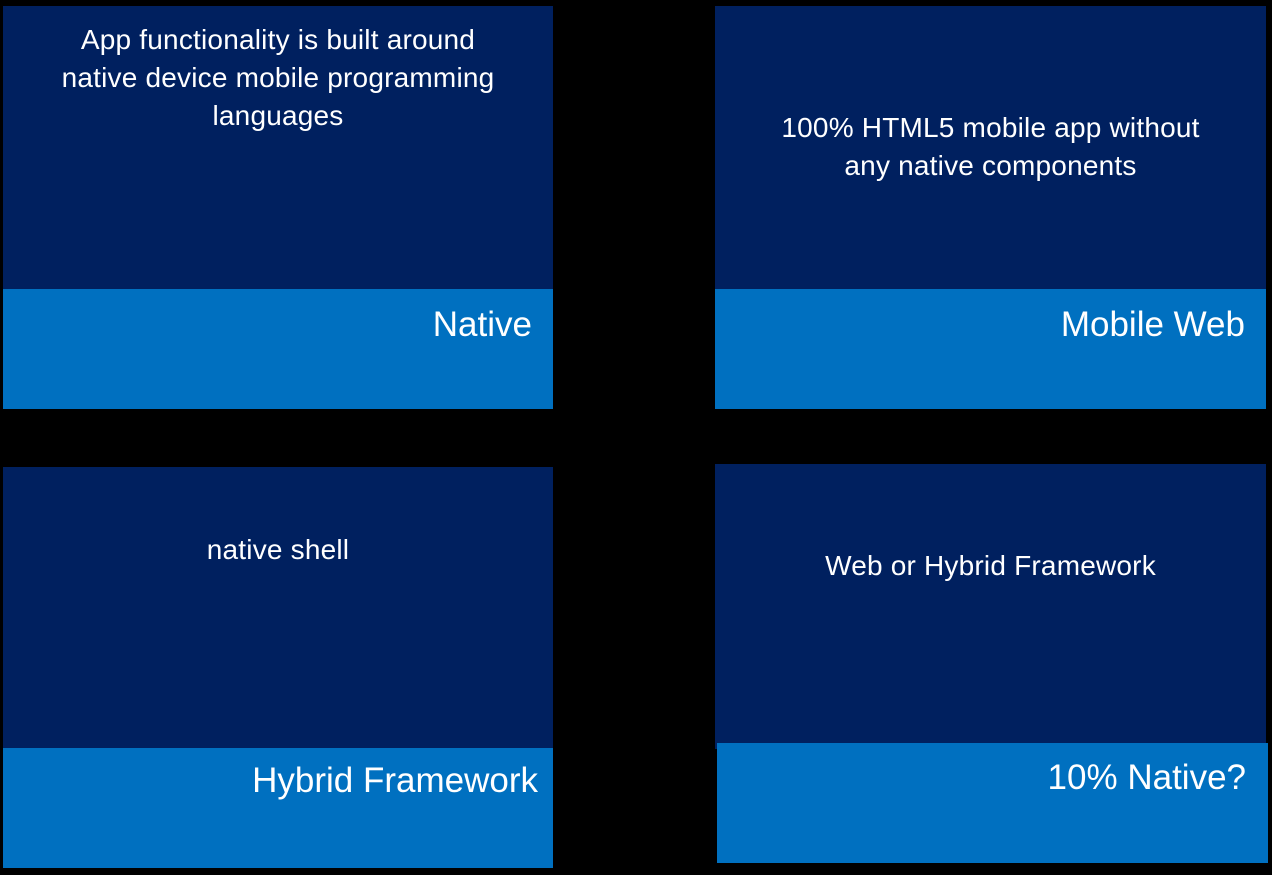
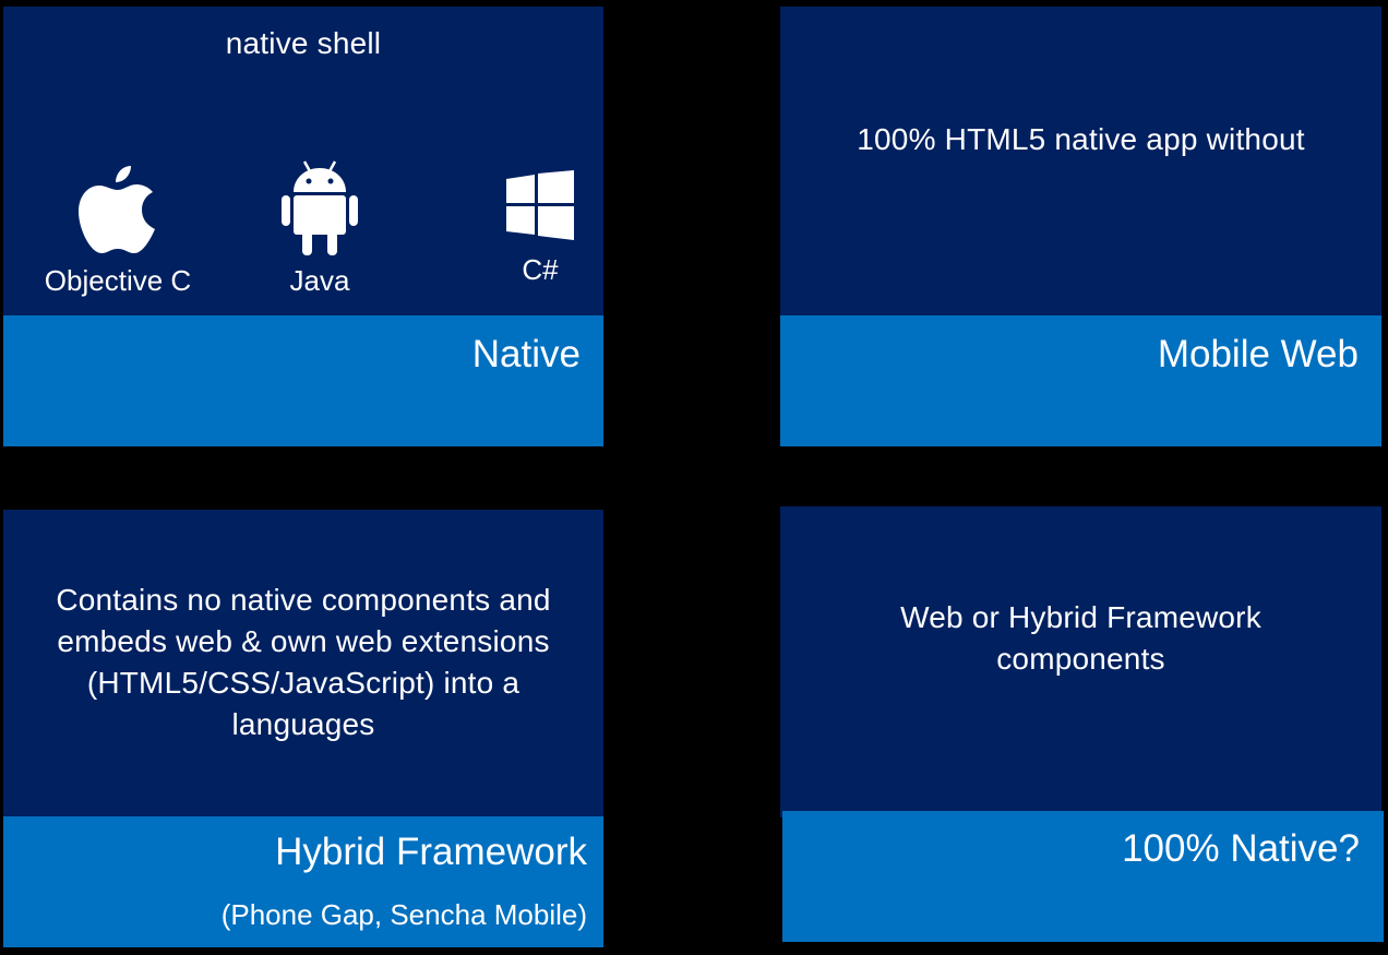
- App functionality is built around
- native device mobile programming
- languages
+ native shell
+ Objective C
+ Java
+ C#
  Native
- 100% HTML5 mobile app without
+ 100% HTML5 native app without
- any native components
  Mobile Web
+ Contains no native components and
+ embeds web & own web extensions
+ (HTML5/CSS/JavaScript) into a
- native shell
+ languages
  Hybrid Framework
+ (Phone Gap, Sencha Mobile)
  Web or Hybrid Framework
+ components
- 10% Native?
+ 100% Native?
